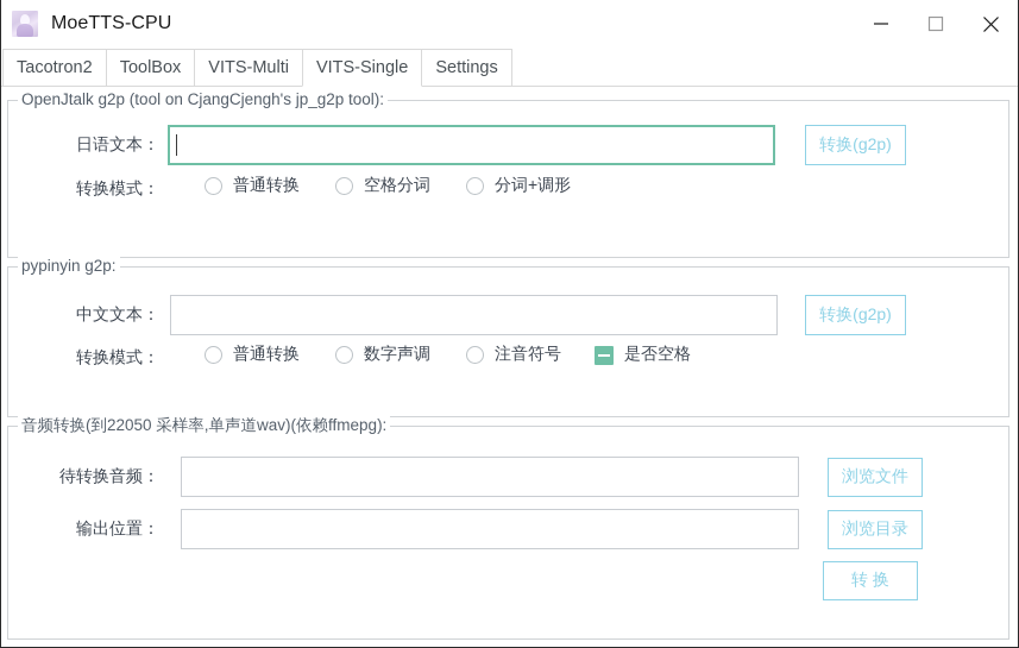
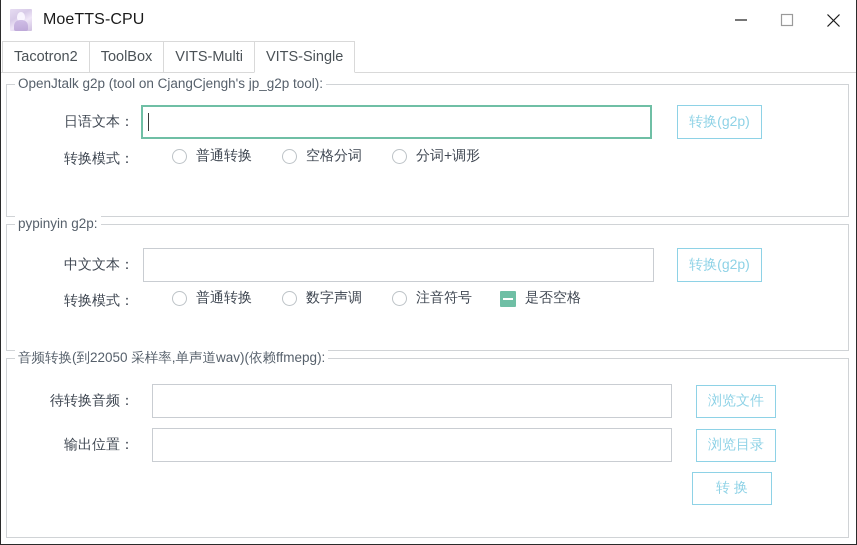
  MoeTTS-CPU
  Tacotron2
  ToolBox
  VITS-Multi
  VITS-Single
- Settings
  OpenJtalk g2p (tool on CjangCjengh's jp_g2p tool):
  日语文本：
  转换(g2p)
  转换模式：
  普通转换
  空格分词
  分词+调形
  pypinyin g2p:
  中文文本：
  转换(g2p)
  转换模式：
  普通转换
  数字声调
  注音符号
  是否空格
  音频转换(到22050 采样率,单声道wav)(依赖ffmepg):
  待转换音频：
  浏览文件
  输出位置：
  浏览目录
  转 换
